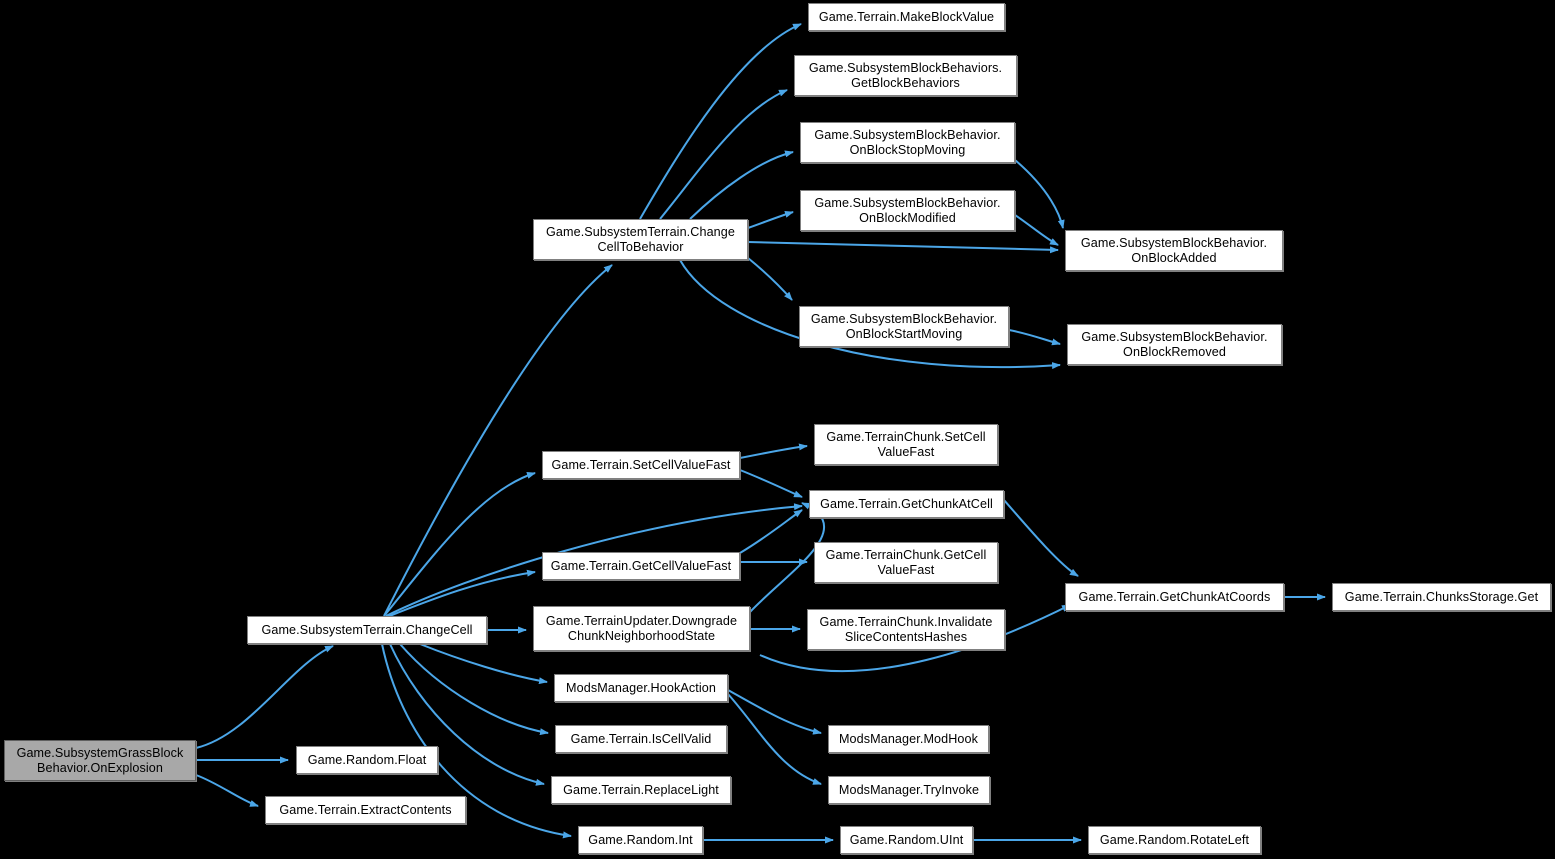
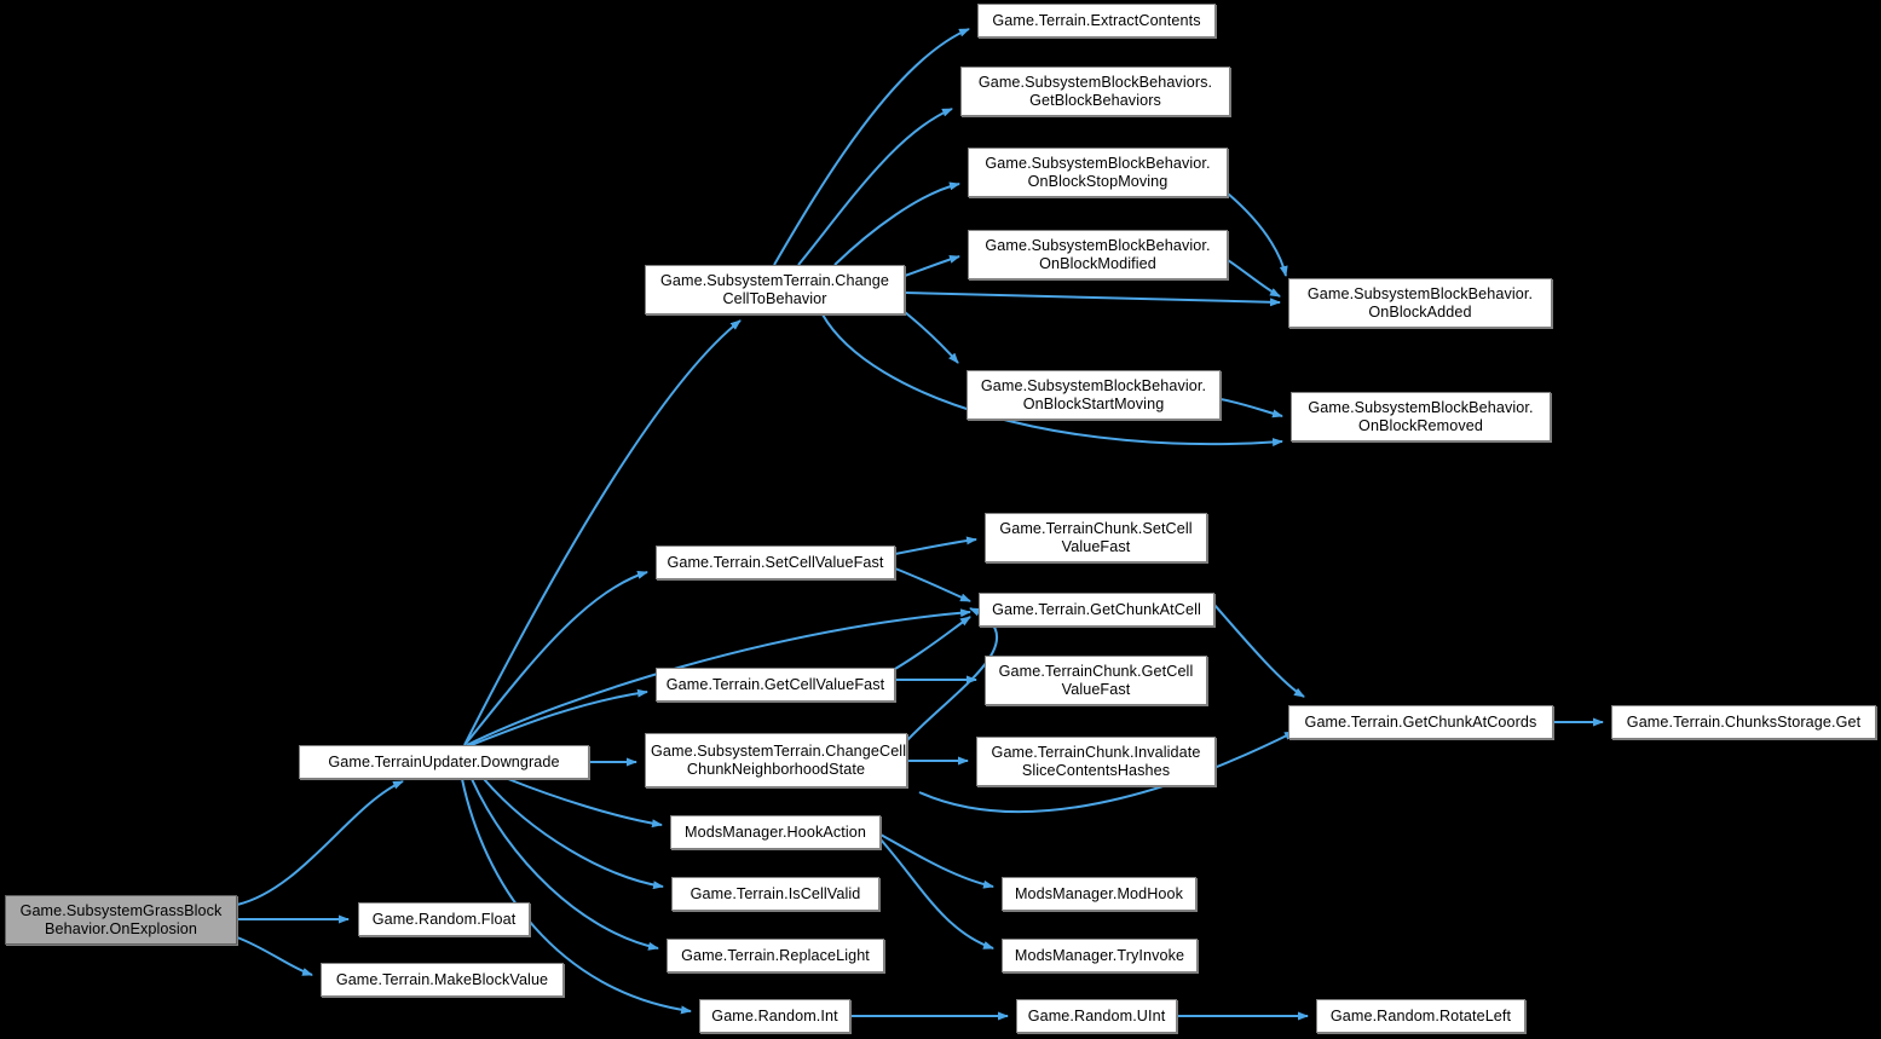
  Game.SubsystemGrassBlock
  Behavior.OnExplosion
  Game.Random.Float
- Game.Terrain.ExtractContents
+ Game.Terrain.MakeBlockValue
- Game.SubsystemTerrain.ChangeCell
+ Game.TerrainUpdater.Downgrade
  Game.SubsystemTerrain.Change
  CellToBehavior
  Game.Terrain.SetCellValueFast
  Game.Terrain.GetCellValueFast
- Game.TerrainUpdater.Downgrade
+ Game.SubsystemTerrain.ChangeCell
  ChunkNeighborhoodState
  ModsManager.HookAction
  Game.Terrain.IsCellValid
  Game.Terrain.ReplaceLight
  Game.Random.Int
- Game.Terrain.MakeBlockValue
+ Game.Terrain.ExtractContents
  Game.SubsystemBlockBehaviors.
  GetBlockBehaviors
  Game.SubsystemBlockBehavior.
  OnBlockStopMoving
  Game.SubsystemBlockBehavior.
  OnBlockModified
  Game.SubsystemBlockBehavior.
  OnBlockAdded
  Game.SubsystemBlockBehavior.
  OnBlockStartMoving
  Game.SubsystemBlockBehavior.
  OnBlockRemoved
  Game.TerrainChunk.SetCell
  ValueFast
  Game.Terrain.GetChunkAtCell
  Game.TerrainChunk.GetCell
  ValueFast
  Game.TerrainChunk.Invalidate
  SliceContentsHashes
  ModsManager.ModHook
  ModsManager.TryInvoke
  Game.Random.UInt
  Game.Terrain.GetChunkAtCoords
  Game.Terrain.ChunksStorage.Get
  Game.Random.RotateLeft
